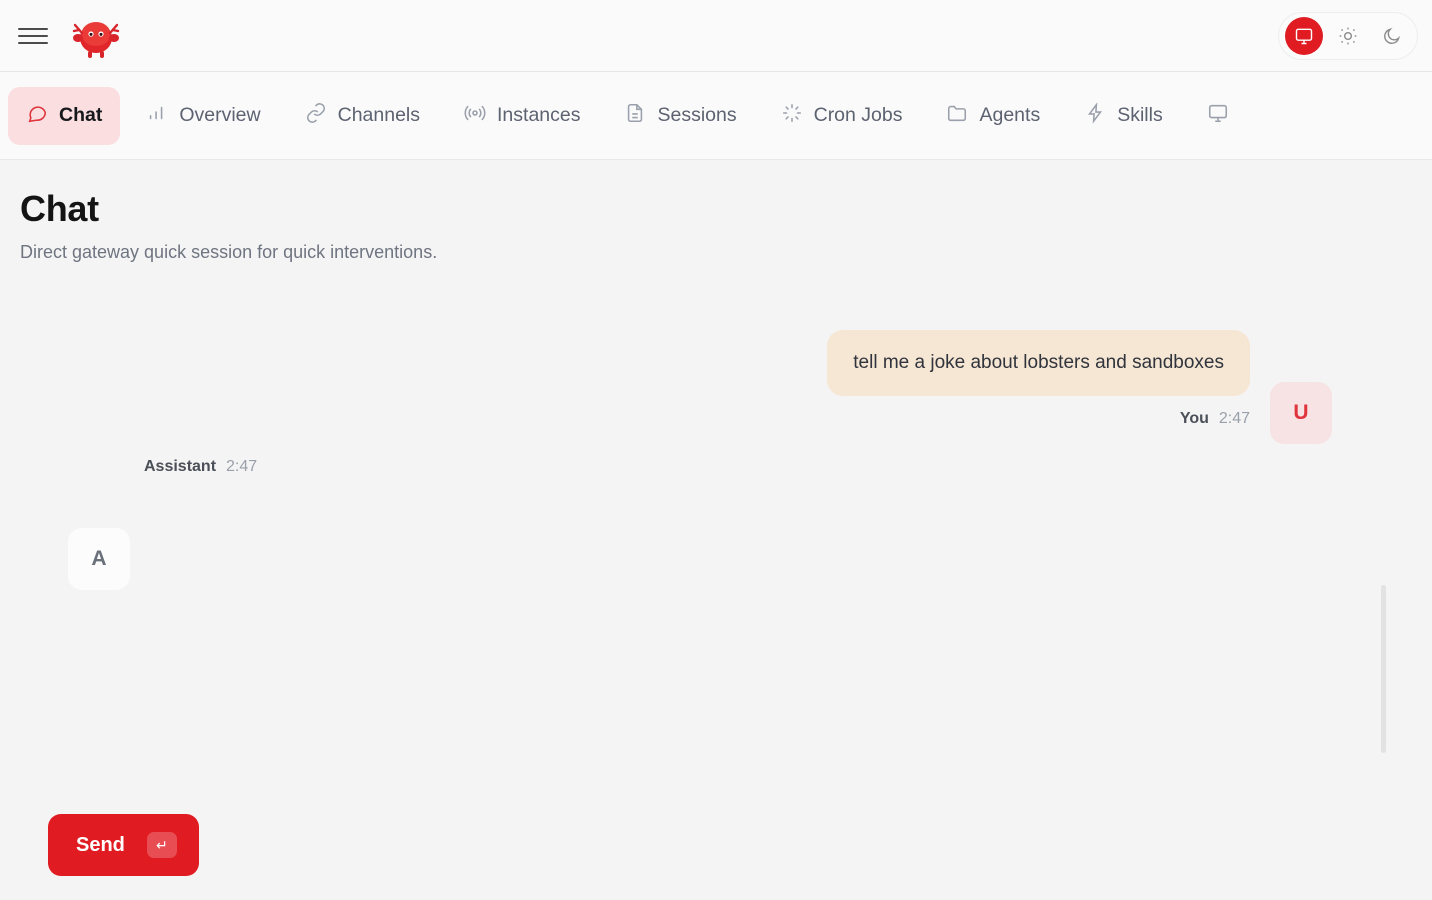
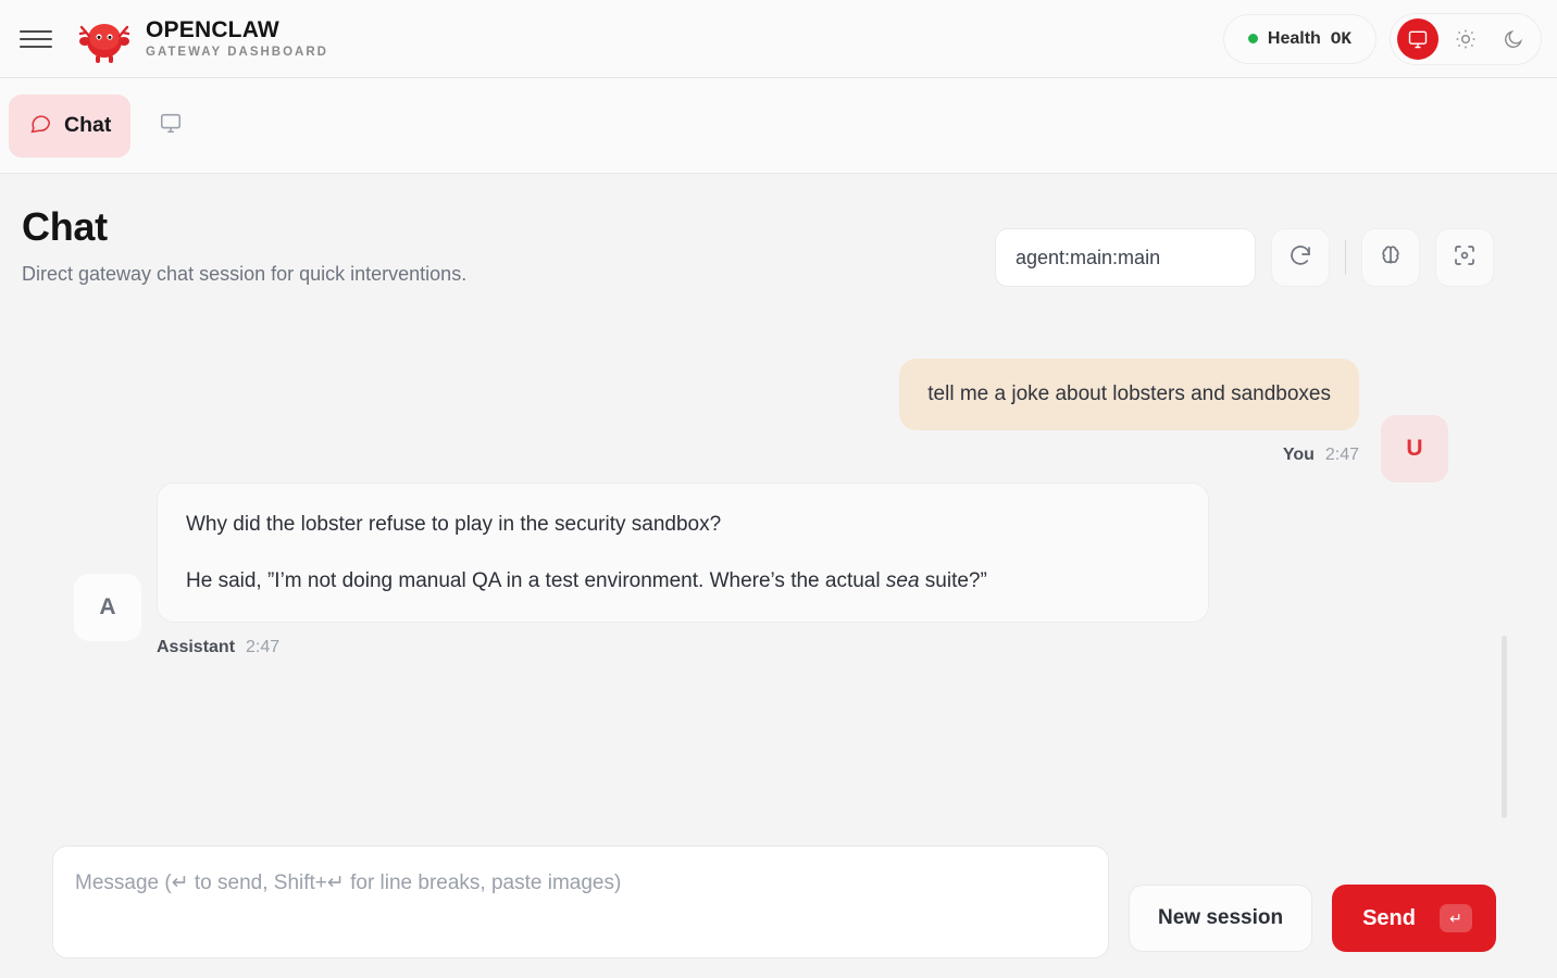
+ OPENCLAW
+ GATEWAY DASHBOARD
+ Health
+ OK
  Chat
- Overview
- Channels
- Instances
- Sessions
- Cron Jobs
- Agents
- Skills
  Chat
- Direct gateway quick session for quick interventions.
+ Direct gateway chat session for quick interventions.
+ agent:main:main
  tell me a joke about lobsters and sandboxes
  You
  2:47
  U
  A
+ Why did the lobster refuse to play in the security sandbox?
+ He said, ”I’m not doing manual QA in a test environment. Where’s the actual sea suite?”
  Assistant
  2:47
+ Message (↵ to send, Shift+↵ for line breaks, paste images)
+ New session
  Send
  ↵
